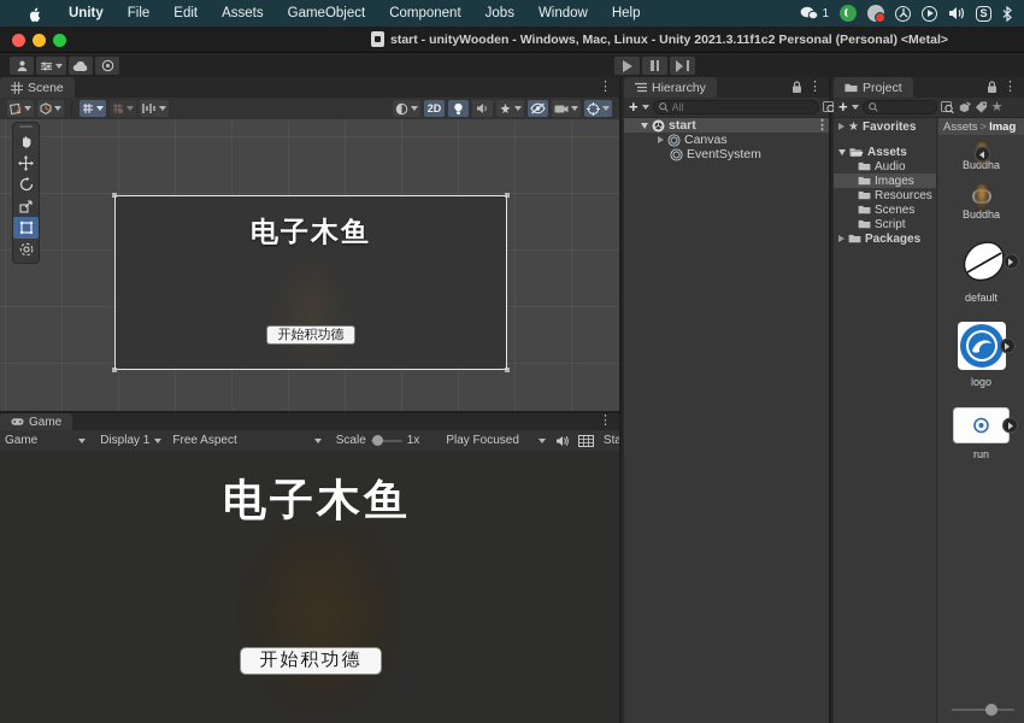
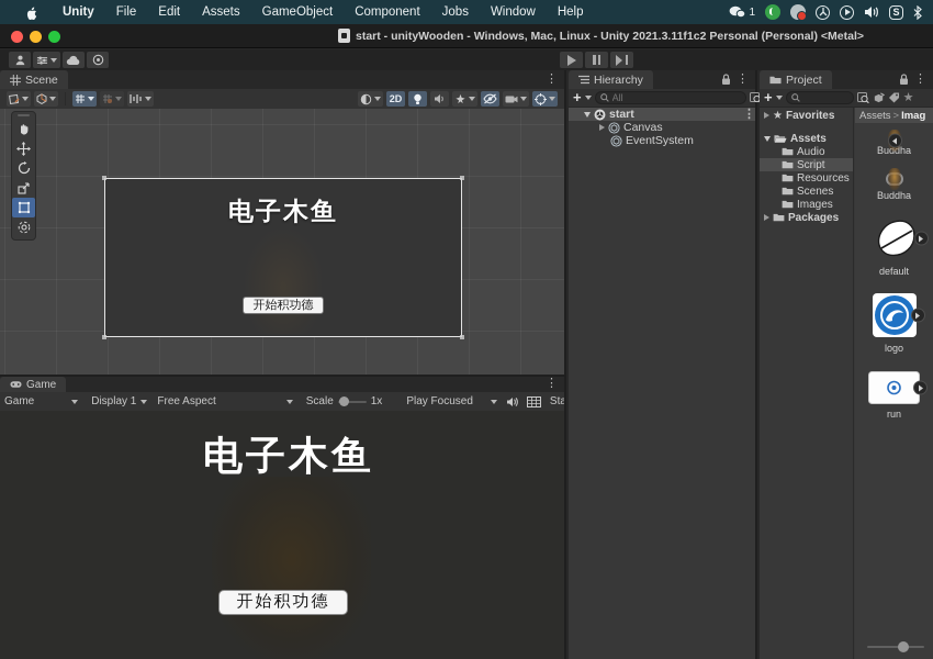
  Unity
  File
  Edit
  Assets
  GameObject
  Component
  Jobs
  Window
  Help
  1
  S
  start - unityWooden - Windows, Mac, Linux - Unity 2021.3.11f1c2 Personal (Personal) <Metal>
  Scene
  ⋮
  2D
  电子木鱼
  开始积功德
  Game
  ⋮
  Game
  Display 1
  Free Aspect
  Scale
  1x
  Play Focused
  电子木鱼
  开始积功德
  Hierarchy
  ⋮
  +
  All
  start
  ⋮
  Canvas
  EventSystem
  Project
  ⋮
  +
  ★
  ★
  Favorites
  Assets
  Audio
- Images
+ Script
  Resources
  Scenes
- Script
+ Images
  Packages
  Assets
  >
  Imag
  Buddha
  default
  logo
  run
